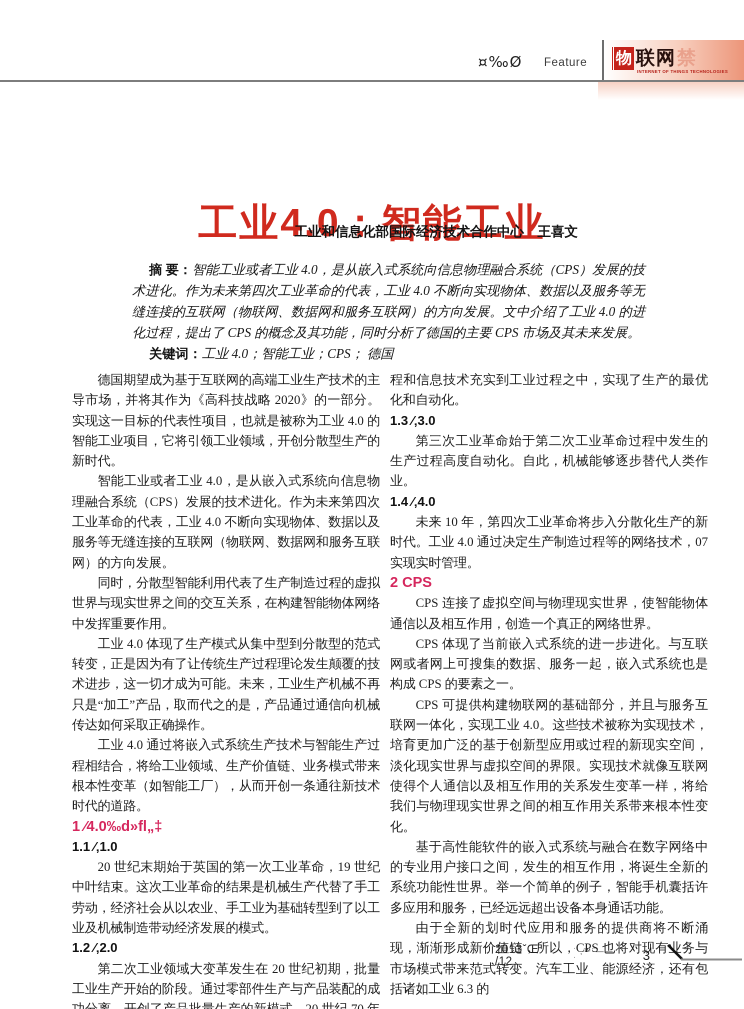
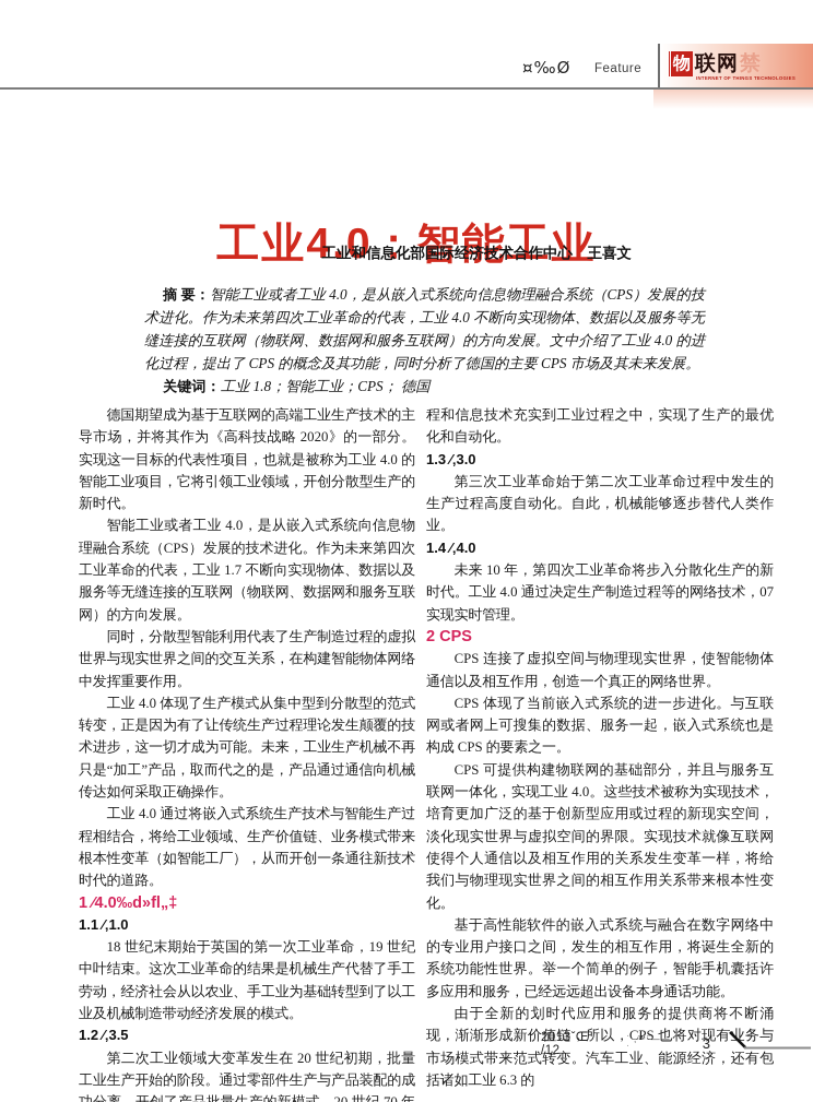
  ¤‰Ø
  Feature
  物
  联网
  禁
  工业4.0：智能工业
  工业和信息化部国际经济技术合作中心 王喜文
  摘 要：智能工业或者工业 4.0，是从嵌入式系统向信息物理融合系统（CPS）发展的技术进化。作为未来第四次工业革命的代表，工业 4.0 不断向实现物体、数据以及服务等无缝连接的互联网（物联网、数据网和服务互联网）的方向发展。文中介绍了工业 4.0 的进化过程，提出了 CPS 的概念及其功能，同时分析了德国的主要 CPS 市场及其未来发展。
- 关键词：工业 4.0；智能工业；CPS； 德国
+ 关键词：工业 1.8；智能工业；CPS； 德国
  德国期望成为基于互联网的高端工业生产技术的主导市场，并将其作为《高科技战略 2020》的一部分。实现这一目标的代表性项目，也就是被称为工业 4.0 的智能工业项目，它将引领工业领域，开创分散型生产的新时代。
- 智能工业或者工业 4.0，是从嵌入式系统向信息物理融合系统（CPS）发展的技术进化。作为未来第四次工业革命的代表，工业 4.0 不断向实现物体、数据以及服务等无缝连接的互联网（物联网、数据网和服务互联网）的方向发展。
+ 智能工业或者工业 4.0，是从嵌入式系统向信息物理融合系统（CPS）发展的技术进化。作为未来第四次工业革命的代表，工业 1.7 不断向实现物体、数据以及服务等无缝连接的互联网（物联网、数据网和服务互联网）的方向发展。
  同时，分散型智能利用代表了生产制造过程的虚拟世界与现实世界之间的交互关系，在构建智能物体网络中发挥重要作用。
  工业 4.0 体现了生产模式从集中型到分散型的范式转变，正是因为有了让传统生产过程理论发生颠覆的技术进步，这一切才成为可能。未来，工业生产机械不再只是“加工”产品，取而代之的是，产品通过通信向机械传达如何采取正确操作。
  工业 4.0 通过将嵌入式系统生产技术与智能生产过程相结合，将给工业领域、生产价值链、业务模式带来根本性变革（如智能工厂），从而开创一条通往新技术时代的道路。
  1 ∕4.0‰d»fl„‡
  1.1 ∕‚1.0
- 20 世纪末期始于英国的第一次工业革命，19 世纪中叶结束。这次工业革命的结果是机械生产代替了手工劳动，经济社会从以农业、手工业为基础转型到了以工业及机械制造带动经济发展的模式。
+ 18 世纪末期始于英国的第一次工业革命，19 世纪中叶结束。这次工业革命的结果是机械生产代替了手工劳动，经济社会从以农业、手工业为基础转型到了以工业及机械制造带动经济发展的模式。
- 1.2 ∕‚2.0
+ 1.2 ∕‚3.5
  程和信息技术充实到工业过程之中，实现了生产的最优化和自动化。
  1.3 ∕‚3.0
  第三次工业革命始于第二次工业革命过程中发生的生产过程高度自动化。自此，机械能够逐步替代人类作业。
  1.4 ∕‚4.0
  未来 10 年，第四次工业革命将步入分散化生产的新时代。工业 4.0 通过决定生产制造过程等的网络技术，07 实现实时管理。
  2 CPS
  CPS 连接了虚拟空间与物理现实世界，使智能物体通信以及相互作用，创造一个真正的网络世界。
  CPS 体现了当前嵌入式系统的进一步进化。与互联网或者网上可搜集的数据、服务一起，嵌入式系统也是构成 CPS 的要素之一。
  CPS 可提供构建物联网的基础部分，并且与服务互联网一体化，实现工业 4.0。这些技术被称为实现技术，培育更加广泛的基于创新型应用或过程的新现实空间，淡化现实世界与虚拟空间的界限。实现技术就像互联网使得个人通信以及相互作用的关系发生变革一样，将给我们与物理现实世界之间的相互作用关系带来根本性变化。
  基于高性能软件的嵌入式系统与融合在数字网络中的专业用户接口之间，发生的相互作用，将诞生全新的系统功能性世界。举一个简单的例子，智能手机囊括许多应用和服务，已经远远超出设备本身通话功能。
  由于全新的划时代应用和服务的提供商将不断涌现，渐渐形成新价值链，所以，CPS 也将对现有业务与市场模式带来范式转变。汽车工业、能源经济，还有包括诸如工业 6.3 的
  2013ˇŒ /12
  ˙ ‚™¨——˙
  3
